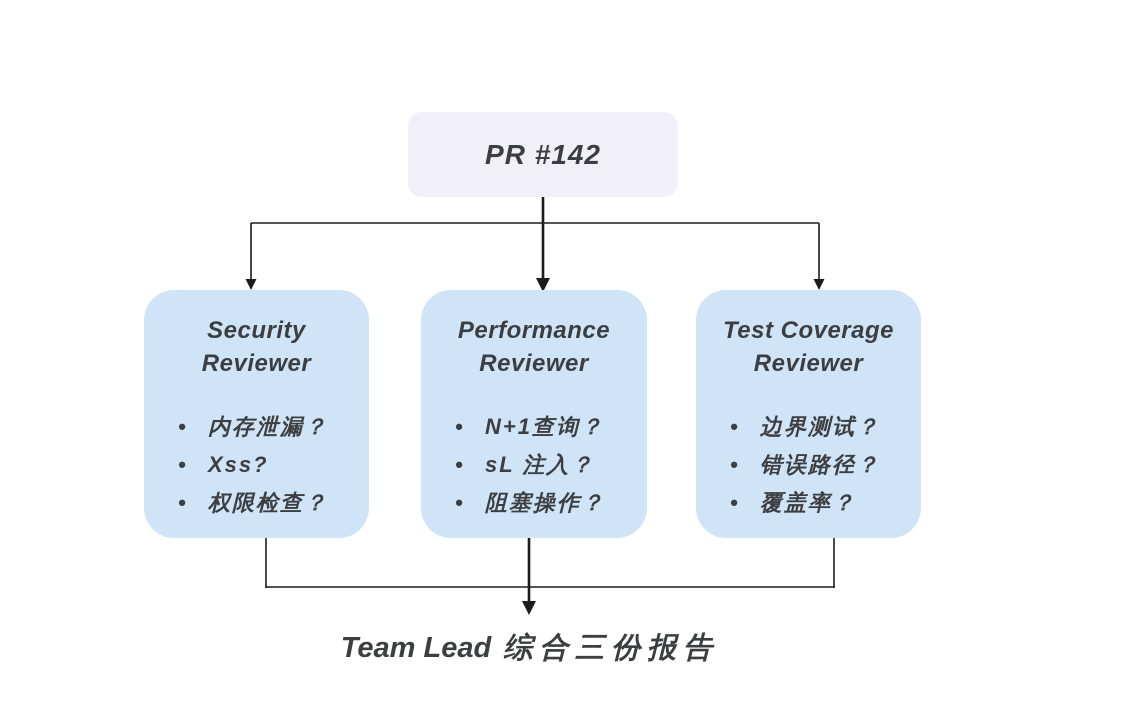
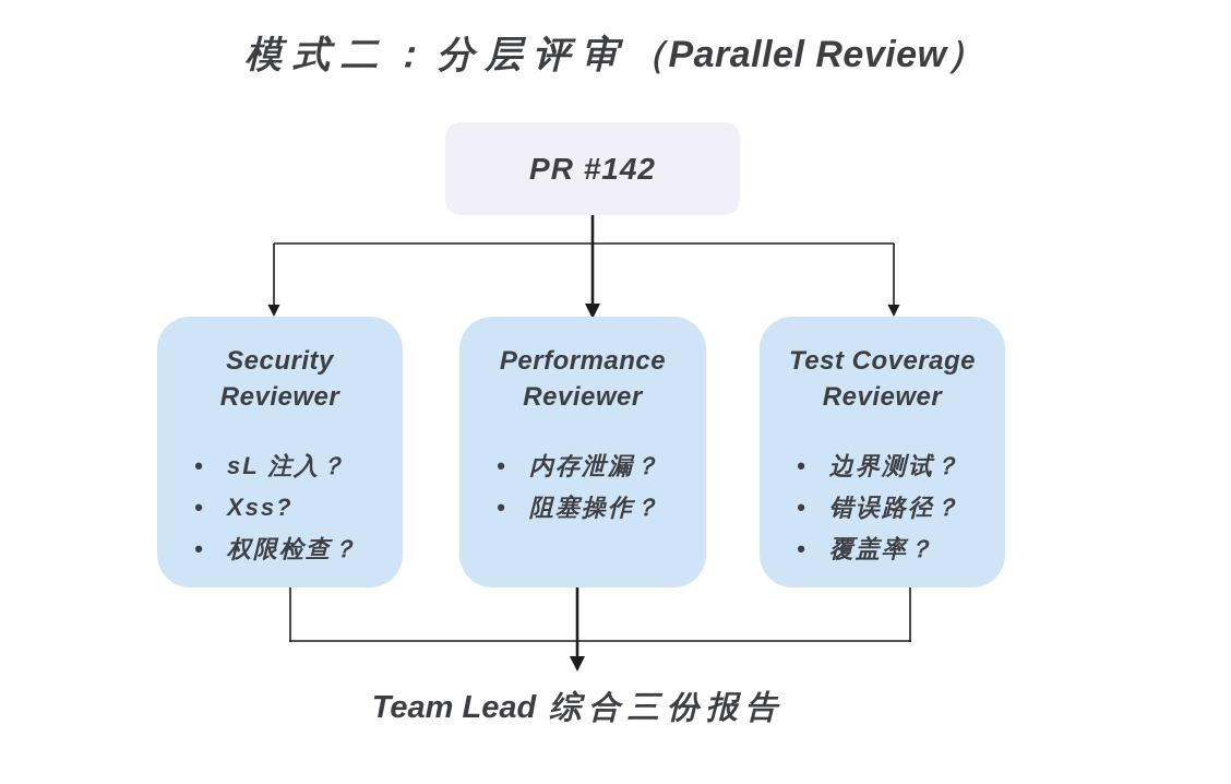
+ 模式二：分层评审（Parallel Review）
  PR #142
  Security
  Reviewer
- 内存泄漏？
+ sL 注入？
  Xss?
  权限检查？
  Performance
  Reviewer
- N+1查询？
- sL 注入？
+ 内存泄漏？
  阻塞操作？
  Test Coverage
  Reviewer
  边界测试？
  错误路径？
  覆盖率？
  Team Lead 综合三份报告
